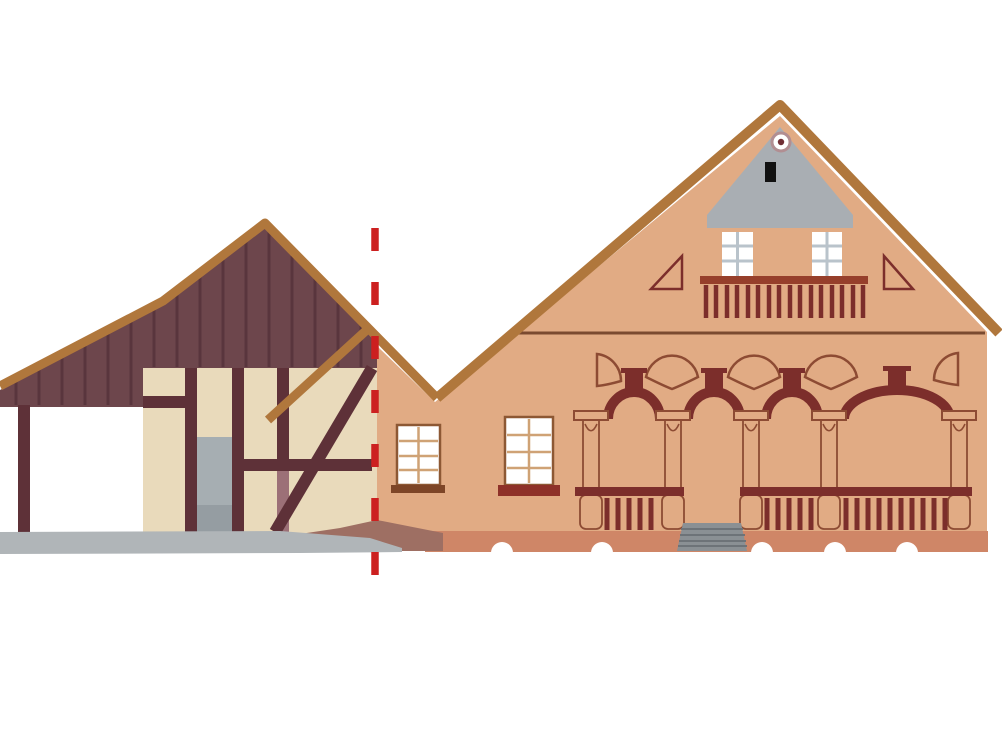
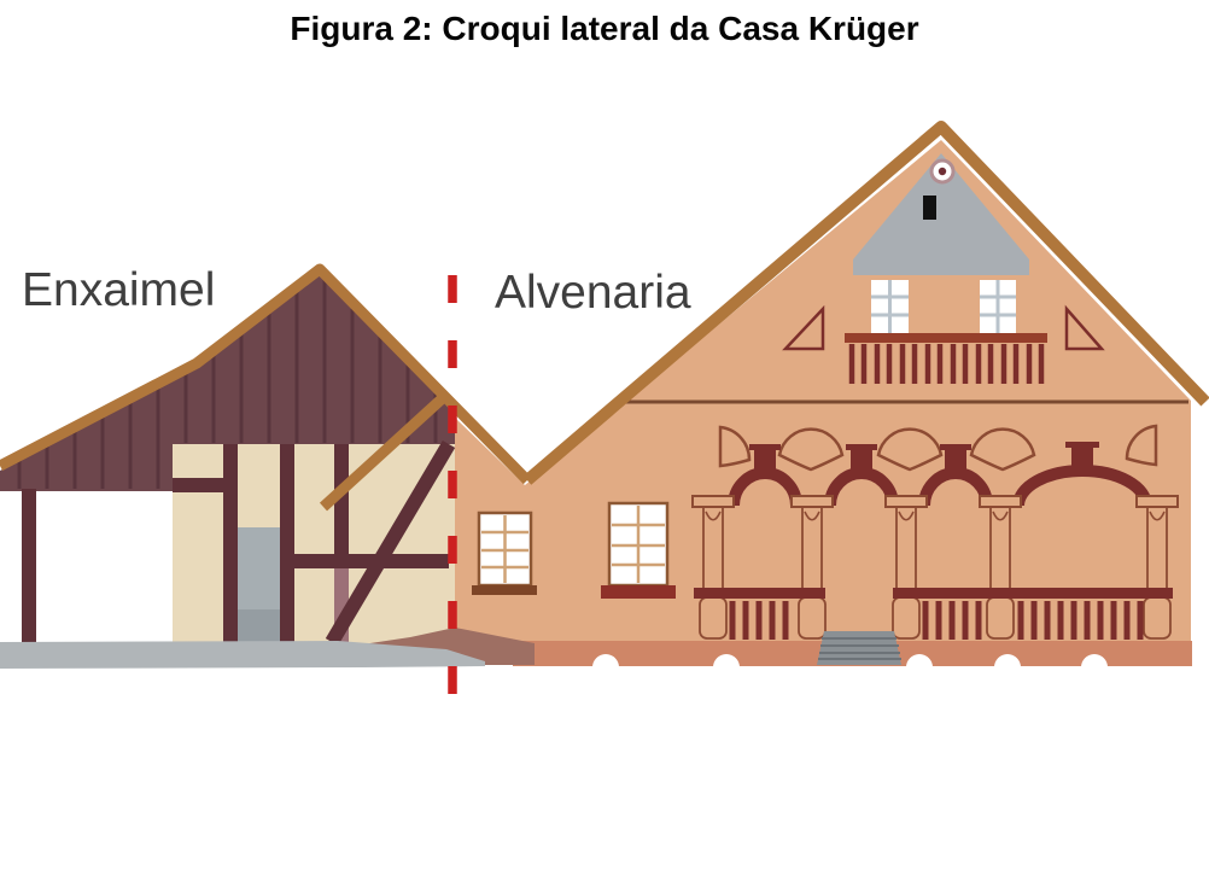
+ Figura 2: Croqui lateral da Casa Krüger
+ Enxaimel
+ Alvenaria
